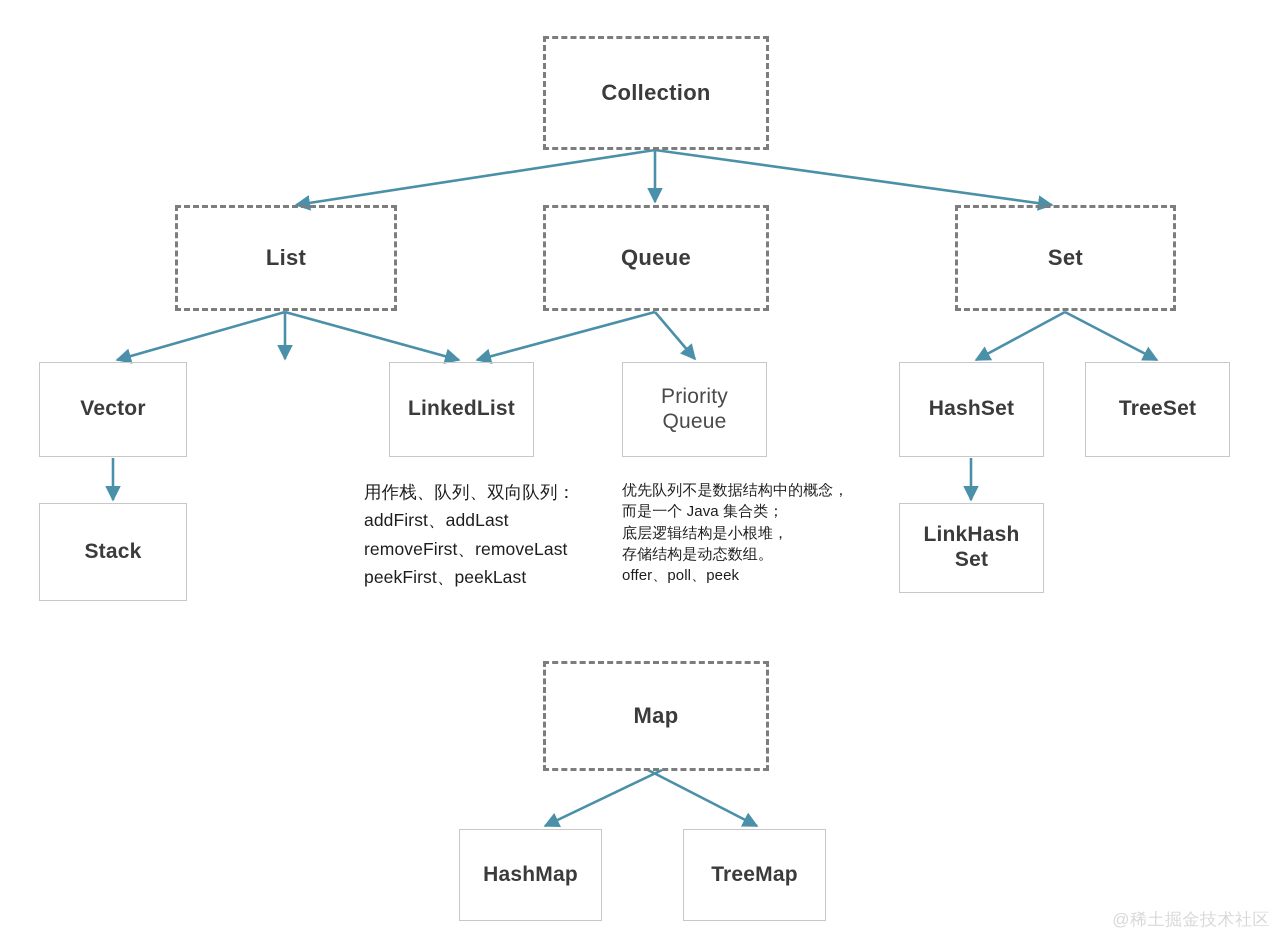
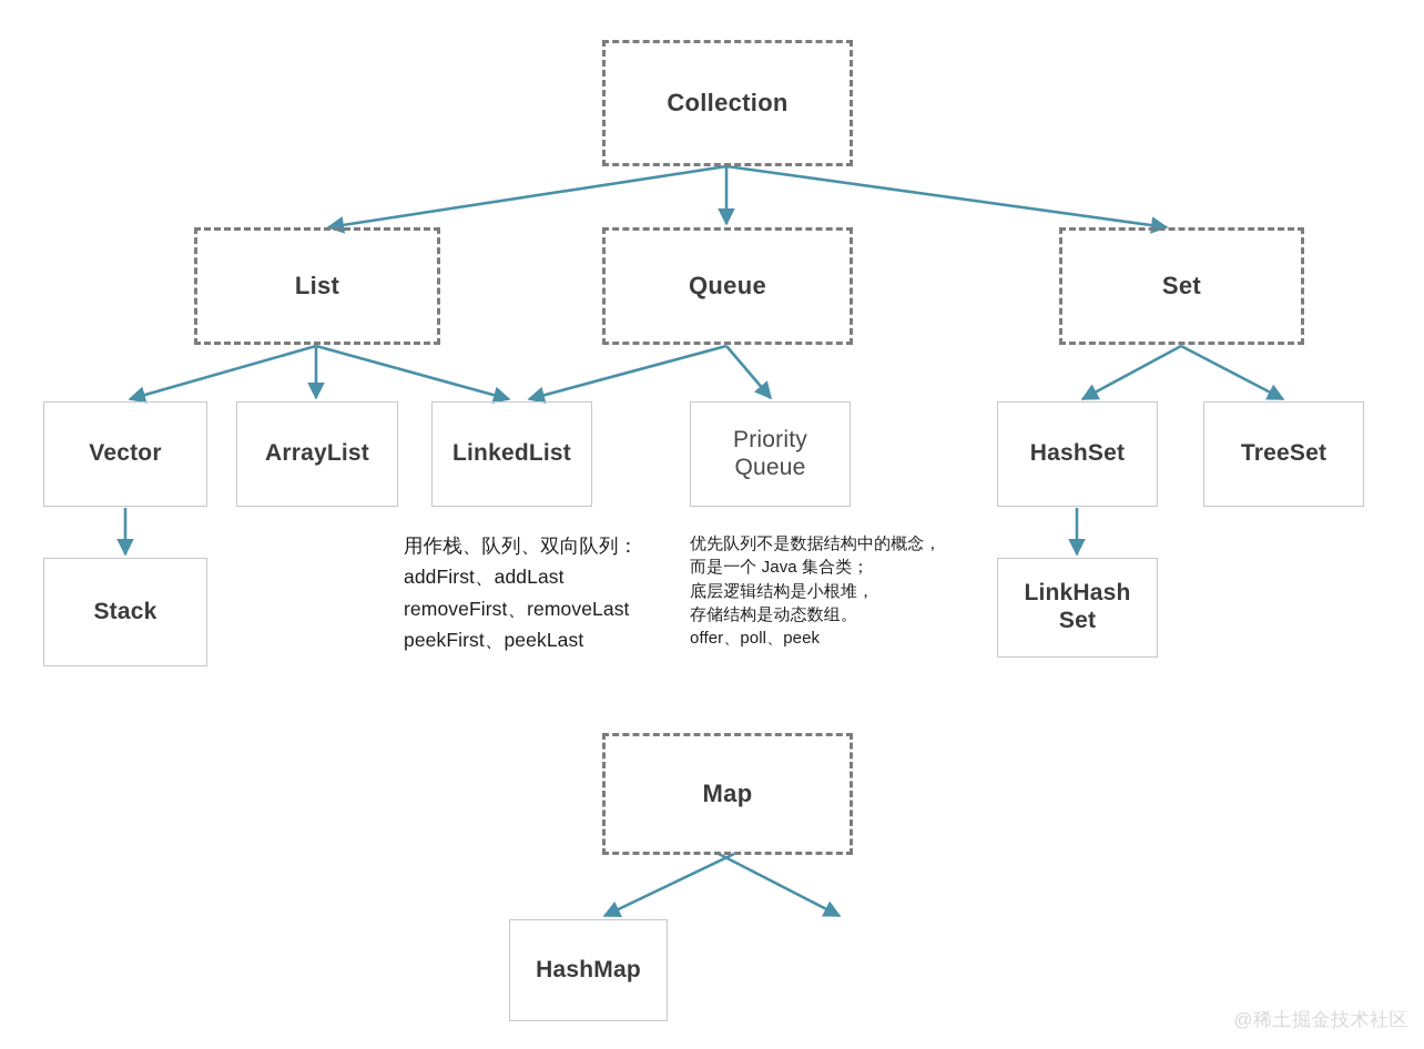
  Collection
  List
  Queue
  Set
  Map
  Vector
+ ArrayList
  LinkedList
  Priority
  Queue
  HashSet
  TreeSet
  Stack
  LinkHash
  Set
  HashMap
- TreeMap
  用作栈、队列、双向队列：
  addFirst、addLast
  removeFirst、removeLast
  peekFirst、peekLast
  优先队列不是数据结构中的概念，
  而是一个 Java 集合类；
  底层逻辑结构是小根堆，
  存储结构是动态数组。
  offer、poll、peek
  @稀土掘金技术社区
